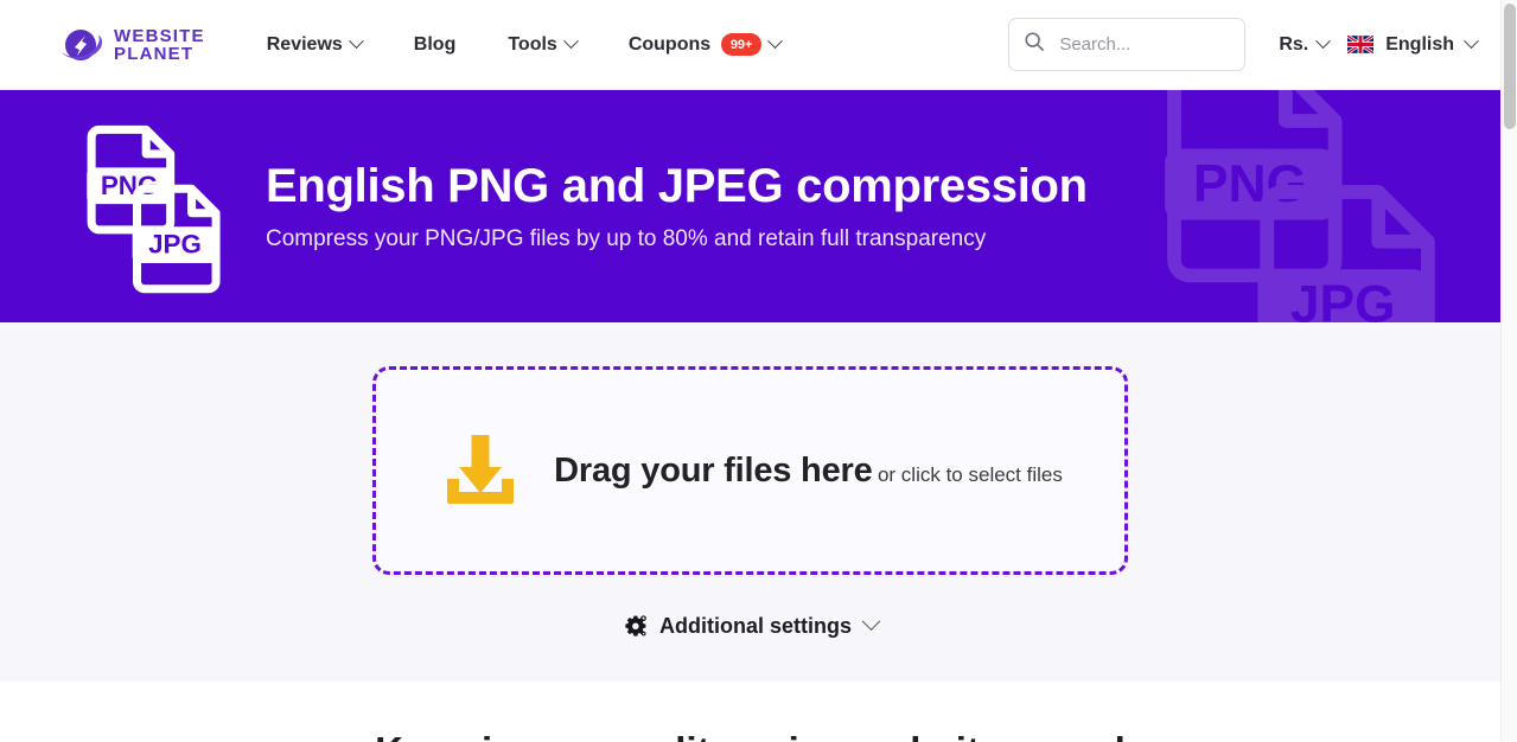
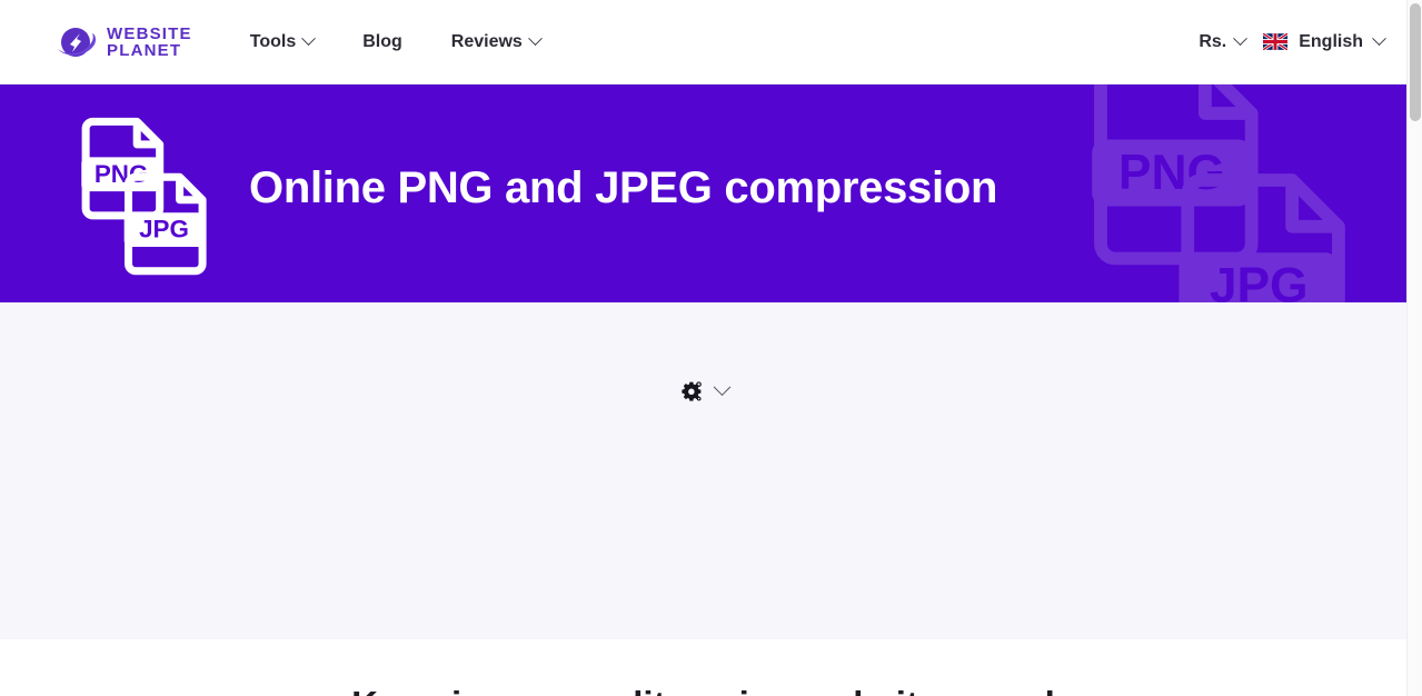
  WEBSITE
  PLANET
- Reviews
+ Tools
  Blog
- Tools
+ Reviews
- Coupons
- 99+
- Search...
  Rs.
  English
  PNG
  JPG
  JPG
- English PNG and JPEG compression
+ Online PNG and JPEG compression
- Compress your PNG/JPG files by up to 80% and retain full transparency
- Drag your files here or click to select files
- Additional settings
